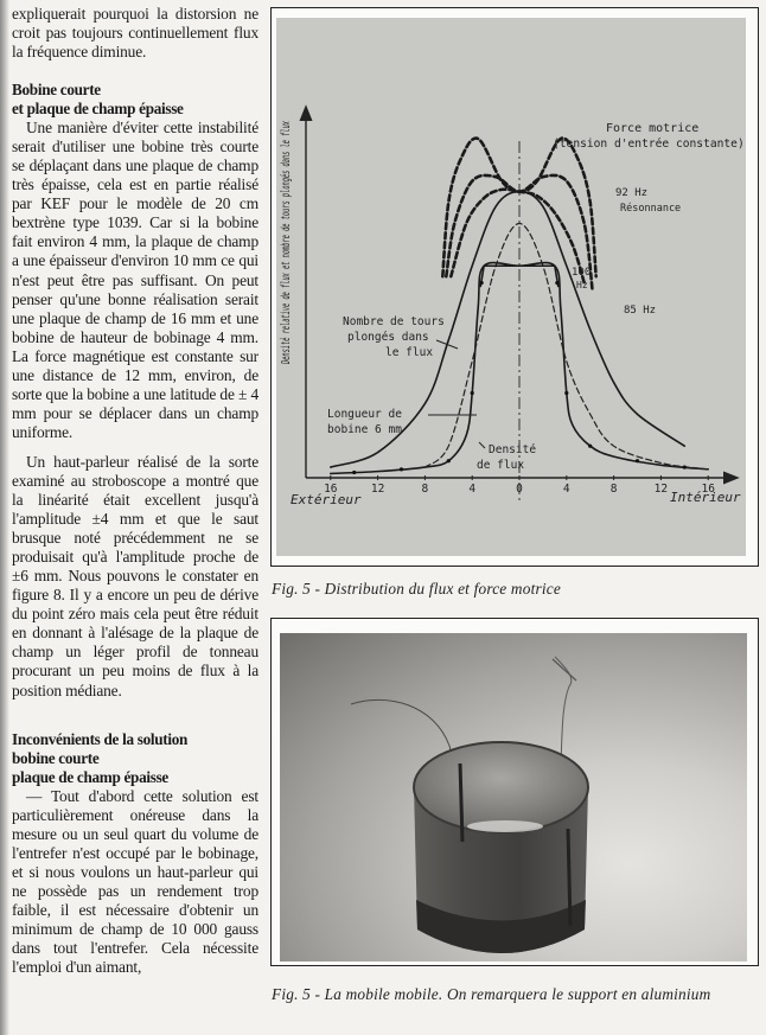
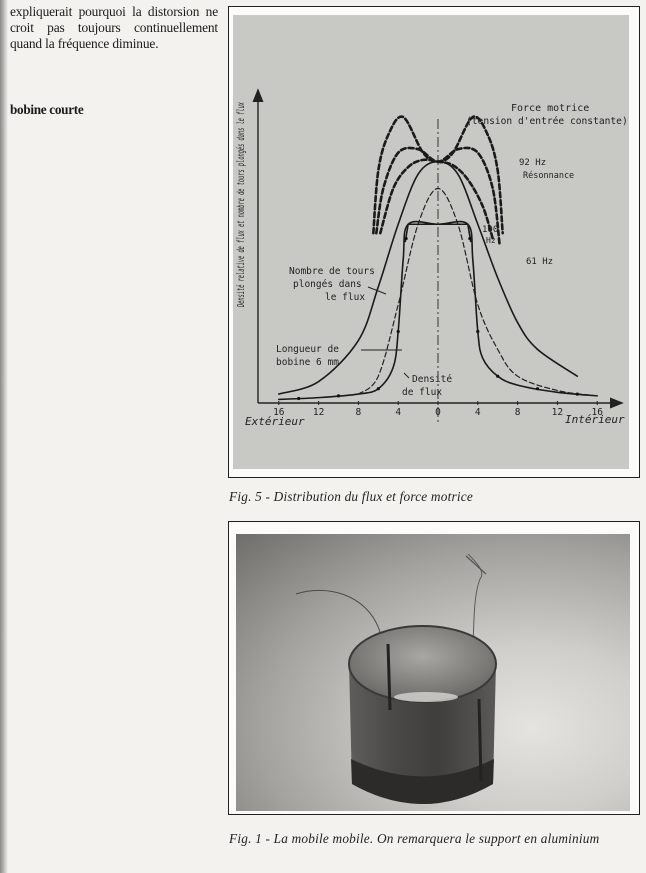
- expliquerait pourquoi la distorsion ne croit pas toujours continuellement flux la fréquence diminue.
+ expliquerait pourquoi la distorsion ne croit pas toujours continuellement quand la fréquence diminue.
- Bobine courte
- et plaque de champ épaisse
- Une manière d'éviter cette instabilité serait d'utiliser une bobine très courte se déplaçant dans une plaque de champ très épaisse, cela est en partie réalisé par KEF pour le modèle de 20 cm bextrène type 1039. Car si la bobine fait environ 4 mm, la plaque de champ a une épaisseur d'environ 10 mm ce qui n'est peut être pas suffisant. On peut penser qu'une bonne réalisation serait une plaque de champ de 16 mm et une bobine de hauteur de bobinage 4 mm. La force magnétique est constante sur une distance de 12 mm, environ, de sorte que la bobine a une latitude de ± 4 mm pour se déplacer dans un champ uniforme.
- Un haut-parleur réalisé de la sorte examiné au stroboscope a montré que la linéarité était excellent jusqu'à l'amplitude ±4 mm et que le saut brusque noté précédemment ne se produisait qu'à l'amplitude proche de ±6 mm. Nous pouvons le constater en figure 8. Il y a encore un peu de dérive du point zéro mais cela peut être réduit en donnant à l'alésage de la plaque de champ un léger profil de tonneau procurant un peu moins de flux à la position médiane.
- Inconvénients de la solution
  bobine courte
- plaque de champ épaisse
- — Tout d'abord cette solution est particulièrement onéreuse dans la mesure ou un seul quart du volume de l'entrefer n'est occupé par le bobinage, et si nous voulons un haut-parleur qui ne possède pas un rendement trop faible, il est nécessaire d'obtenir un minimum de champ de 10 000 gauss dans tout l'entrefer. Cela nécessite l'emploi d'un aimant,
  16
  12
  8
  4
  0
  4
  8
  12
  16
  Extérieur
  Intérieur
  Force motrice
  (tension d'entrée constante)
  92 Hz
  Résonnance
  100
  Hz
- 85 Hz
+ 61 Hz
  Nombre de tours
  plongés dans
  le flux
  Longueur de
  bobine 6 mm
  Densité
  de flux
  Fig. 5 - Distribution du flux et force motrice
- Fig. 5 - La mobile mobile. On remarquera le support en aluminium
+ Fig. 1 - La mobile mobile. On remarquera le support en aluminium
